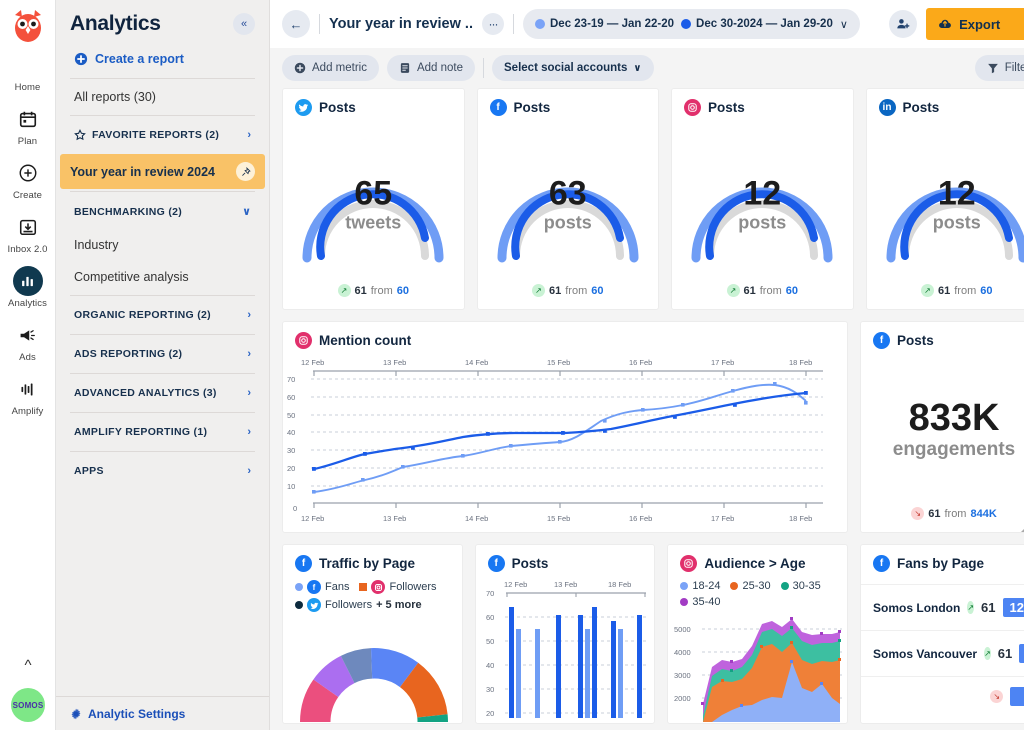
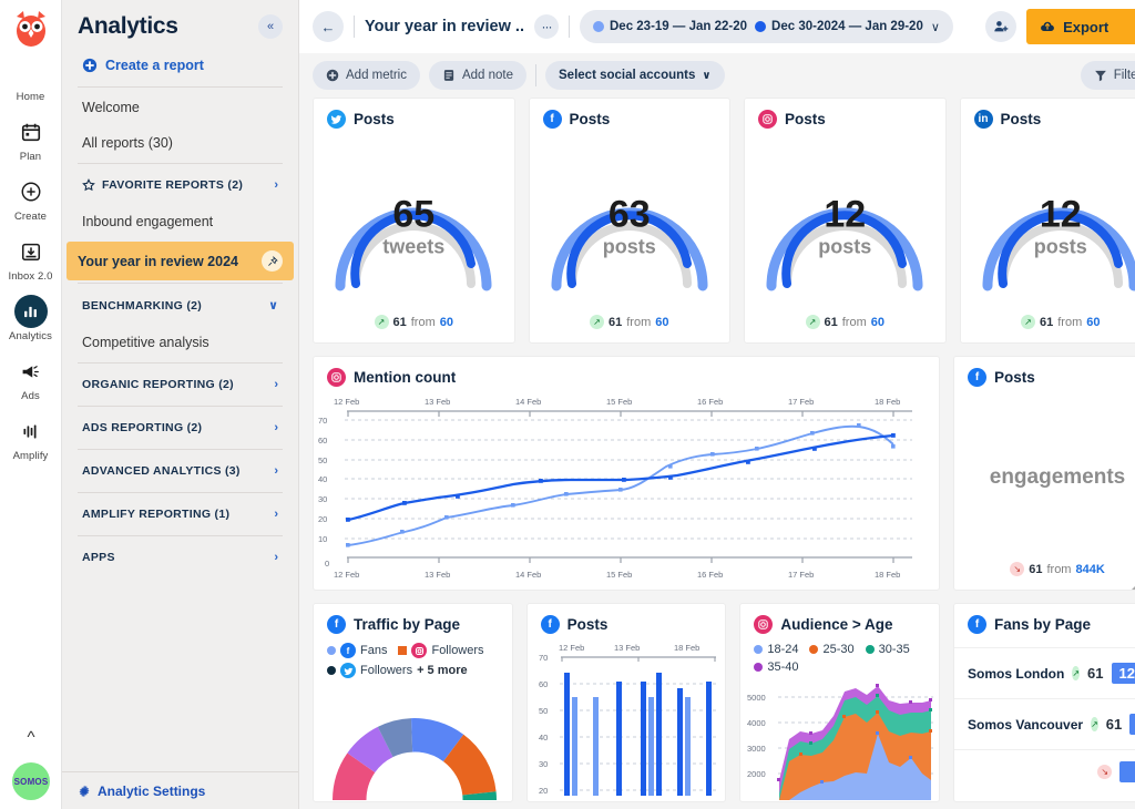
  Home
  Plan
  Create
  Inbox 2.0
  Analytics
  Ads
  Amplify
  ^
  SOMOS
  Analytics
  «
  Create a report
+ Welcome
  All reports (30)
  FAVORITE REPORTS (2)
  ›
+ Inbound engagement
  Your year in review 2024
  BENCHMARKING (2)
  ∨
- Industry
  Competitive analysis
  ORGANIC REPORTING (2)
  ›
  ADS REPORTING (2)
  ›
  ADVANCED ANALYTICS (3)
  ›
  AMPLIFY REPORTING (1)
  ›
  APPS
  ›
  Analytic Settings
  ←
  Your year in review ..
  ···
  Dec 23-19 — Jan 22-20
  Dec 30-2024 — Jan 29-20
  ∨
  Export
  Add metric
  Add note
  Select social accounts
  ∨
  Filte
  Posts
  65
  tweets
  ↗
  61
  from
  60
  f
  Posts
  63
  posts
  ↗
  61
  from
  60
  Posts
  12
  posts
  ↗
  61
  from
  60
  in
  Posts
  12
  posts
  ↗
  61
  from
  60
  Mention count
  12 Feb
  13 Feb
  14 Feb
  15 Feb
  16 Feb
  17 Feb
  18 Feb
  70
  60
  50
  40
  30
  20
  10
  0
  12 Feb
  13 Feb
  14 Feb
  15 Feb
  16 Feb
  17 Feb
  18 Feb
  f
  Posts
- 833K
  engagements
  ↘
  61
  from
  844K
  f
  Traffic by Page
  f
  Fans
  Followers
  Followers
  + 5 more
  f
  Posts
  12 Feb
  13 Feb
  18 Feb
  70
  60
  50
  40
  30
  20
  Audience > Age
  18-24
  25-30
  30-35
  35-40
  5000
  4000
  3000
  2000
  f
  Fans by Page
  Somos London
  ↗
  61
  Somos Vancouver
  ↗
  61
  ↘
